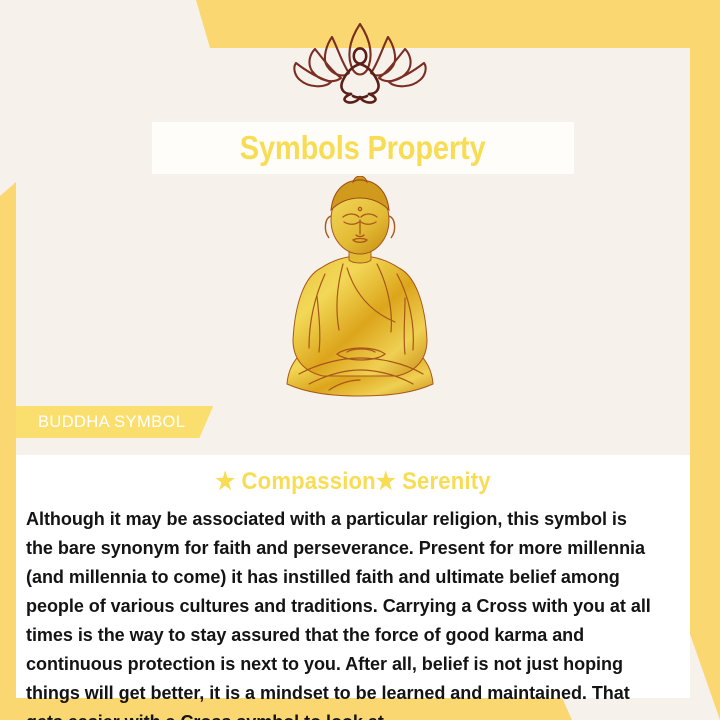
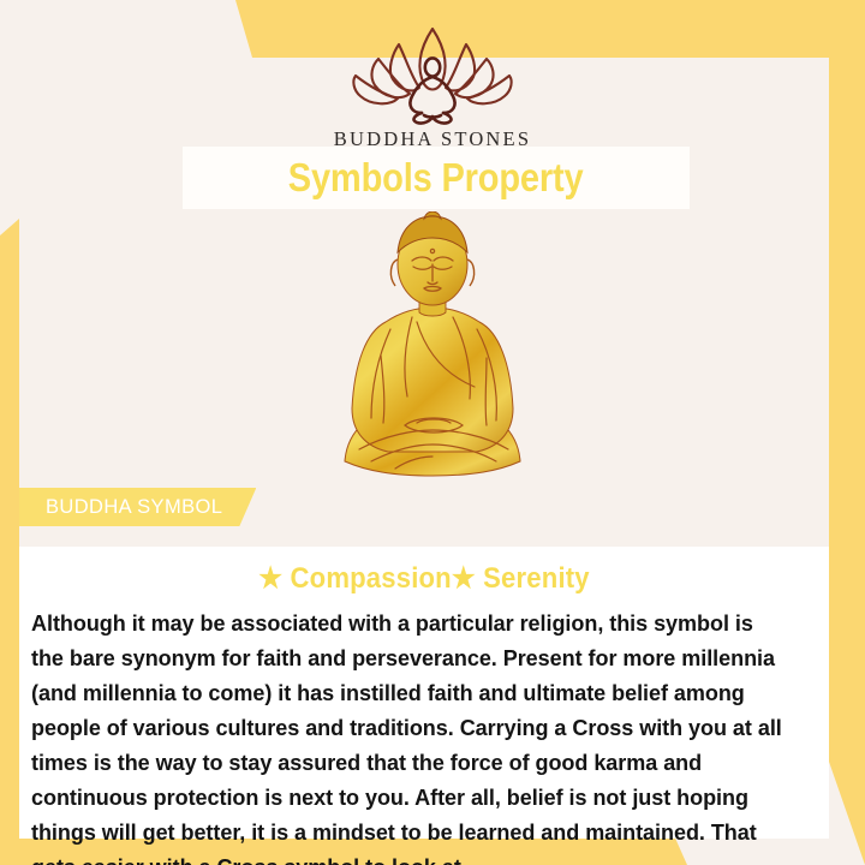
+ BUDDHA STONES
  Symbols Property
  BUDDHA SYMBOL
  ★ Compassion★ Serenity
  Although it may be associated with a particular religion, this symbol is the bare synonym for faith and perseverance. Present for more millennia (and millennia to come) it has instilled faith and ultimate belief among people of various cultures and traditions. Carrying a Cross with you at all times is the way to stay assured that the force of good karma and continuous protection is next to you. After all, belief is not just hoping things will get better, it is a mindset to be learned and maintained. That
